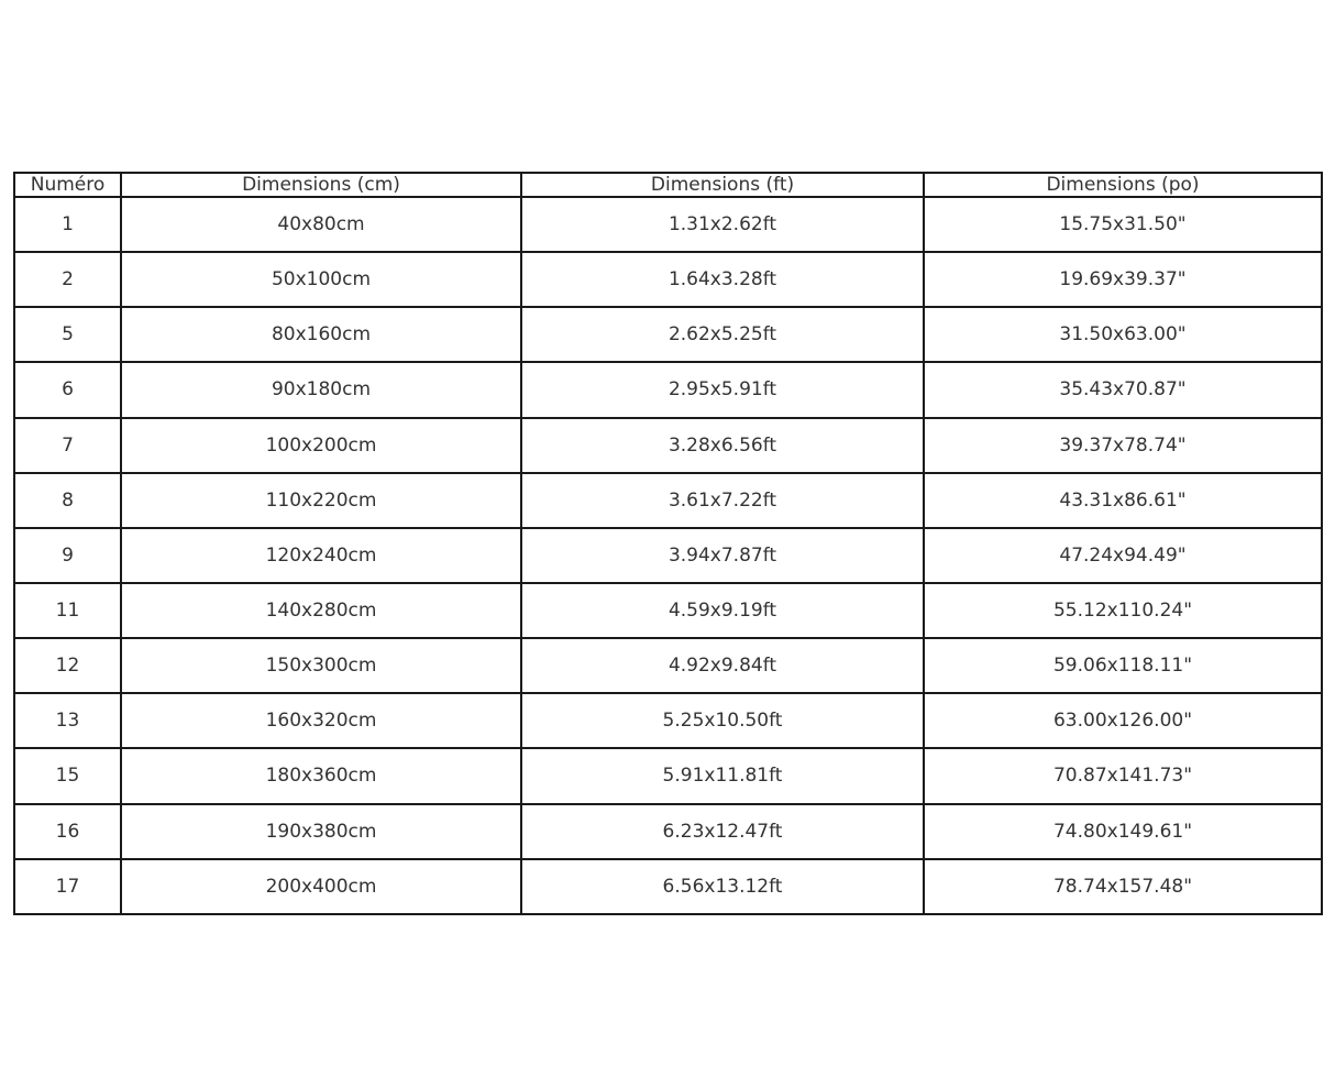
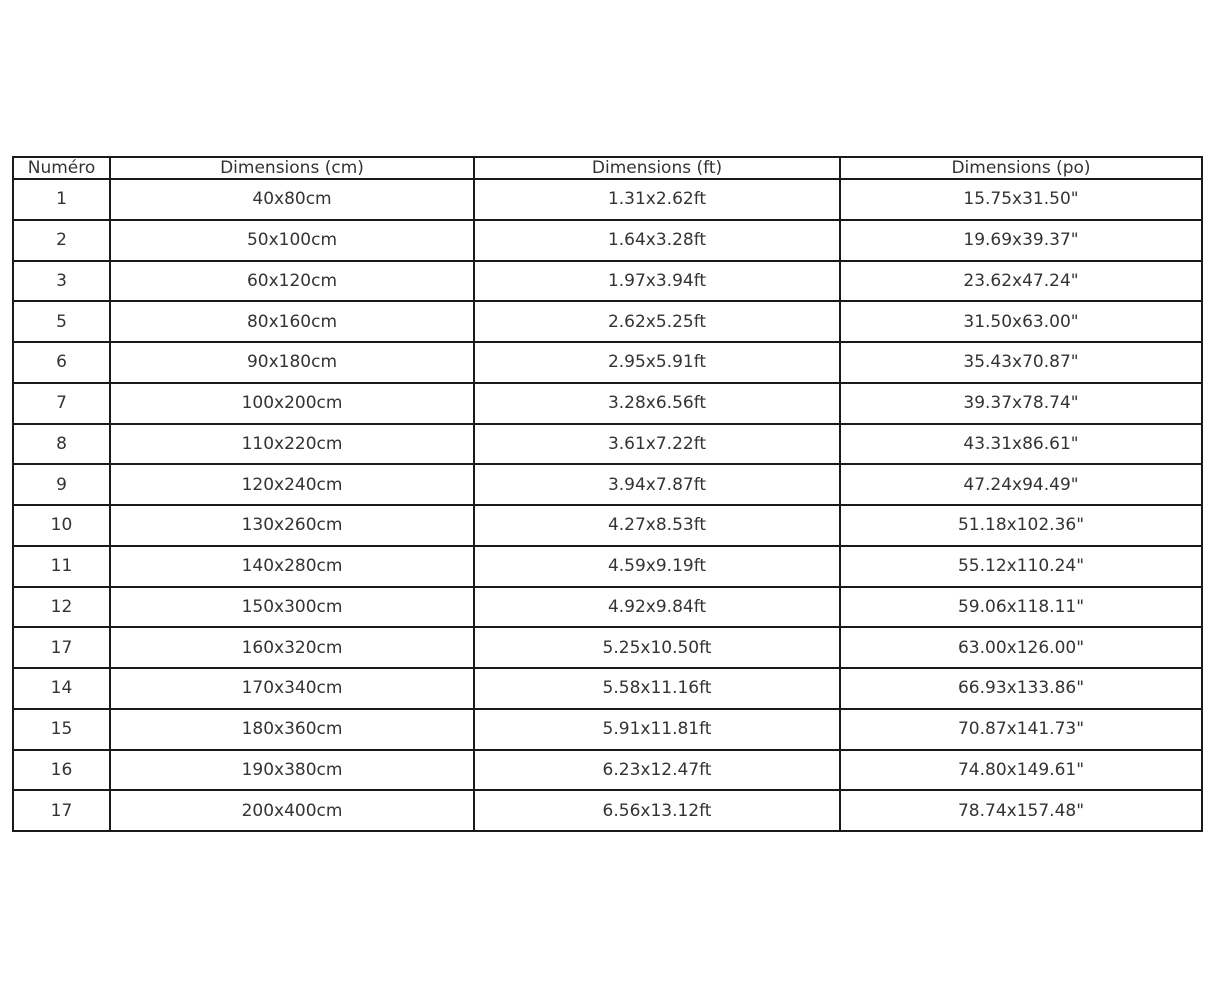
  Numéro	Dimensions (cm)	Dimensions (ft)	Dimensions (po)
  1	40x80cm	1.31x2.62ft	15.75x31.50"
  2	50x100cm	1.64x3.28ft	19.69x39.37"
+ 3	60x120cm	1.97x3.94ft	23.62x47.24"
  5	80x160cm	2.62x5.25ft	31.50x63.00"
  6	90x180cm	2.95x5.91ft	35.43x70.87"
  7	100x200cm	3.28x6.56ft	39.37x78.74"
  8	110x220cm	3.61x7.22ft	43.31x86.61"
  9	120x240cm	3.94x7.87ft	47.24x94.49"
+ 10	130x260cm	4.27x8.53ft	51.18x102.36"
  11	140x280cm	4.59x9.19ft	55.12x110.24"
  12	150x300cm	4.92x9.84ft	59.06x118.11"
- 13	160x320cm	5.25x10.50ft	63.00x126.00"
+ 17	160x320cm	5.25x10.50ft	63.00x126.00"
+ 14	170x340cm	5.58x11.16ft	66.93x133.86"
  15	180x360cm	5.91x11.81ft	70.87x141.73"
  16	190x380cm	6.23x12.47ft	74.80x149.61"
  17	200x400cm	6.56x13.12ft	78.74x157.48"
